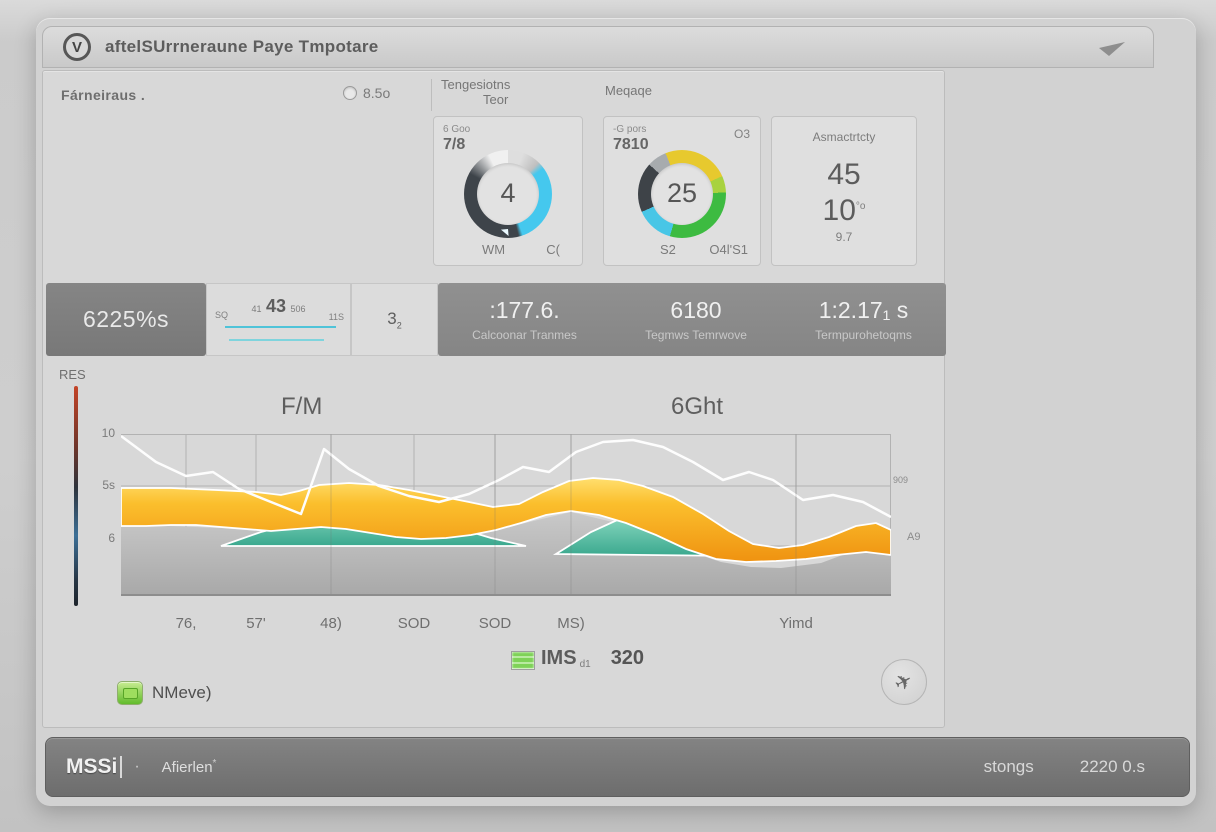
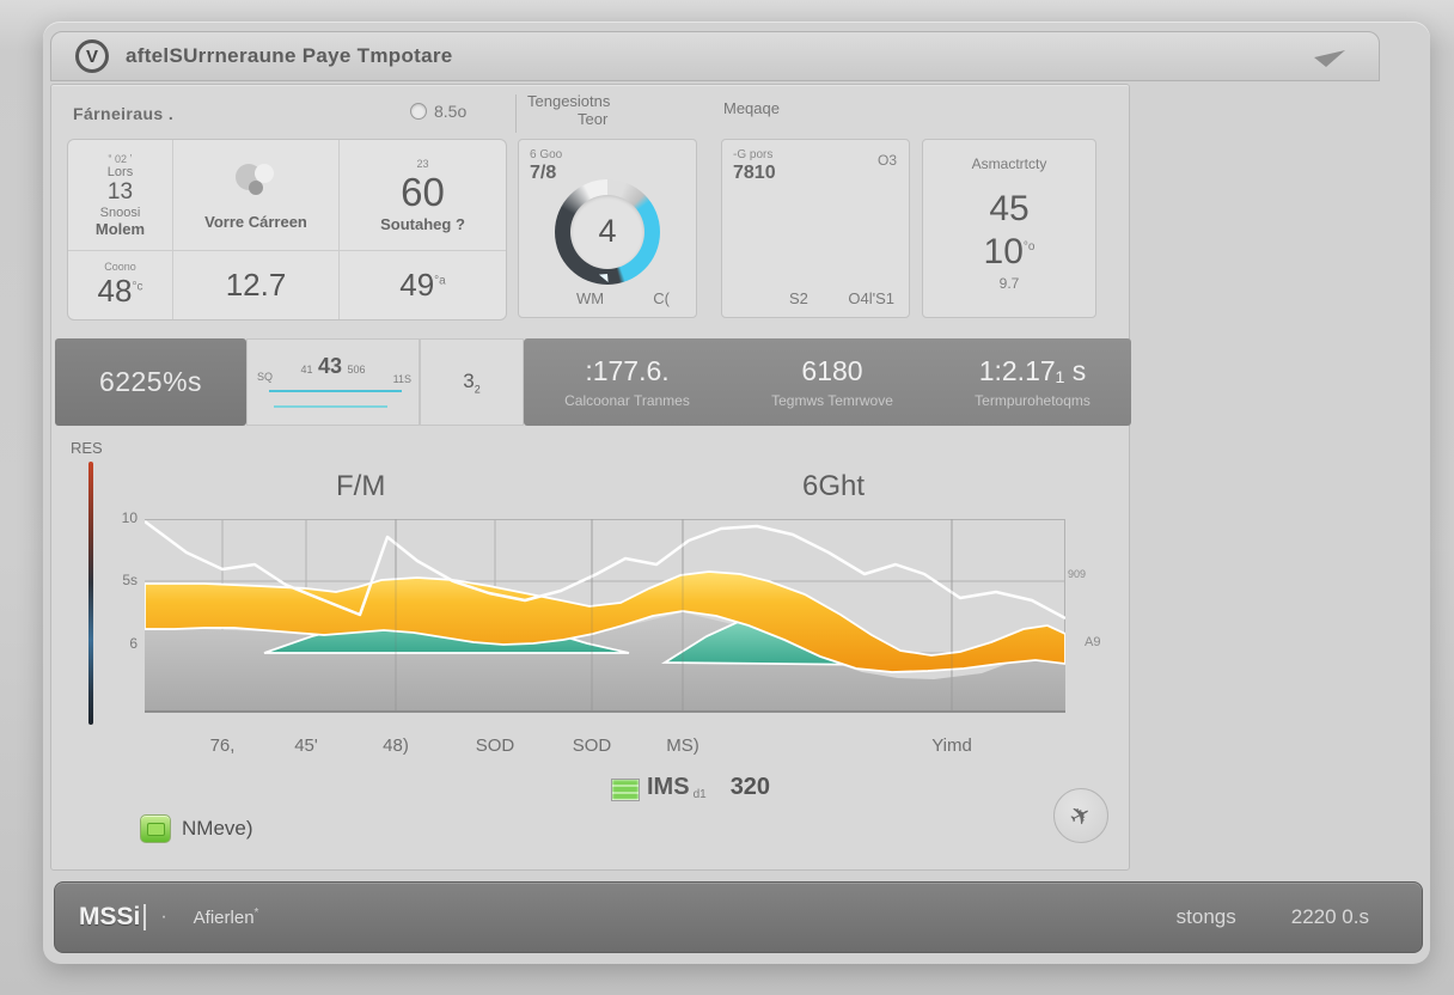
  V
  aftelSUrrneraune Paye Tmpotare
  Fárneiraus .
  8.5o
  Tengesiotns
  Teor
  Meqaqe
+ ‟ 02 ʼ
+ Lors
+ 13
+ Snoosi
+ Molem
+ Vorre Cárreen
+ 23
+ 60
+ Soutaheg ?
+ Coono
+ 48°c
+ 12.7
+ 49°a
  6 Goo
  7/8
  4
  WM
  C(
  -G pors
  7810
  O3
- 25
  S2
  O4l'S1
  Asmactrtcty
  45
  10°o
  9.7
  6225%s
  41 43 506
  SQ
  11S
  32
  :177.6.
  Calcoonar Tranmes
  6180
  Tegmws Temrwove
  1:2.17₁ s
  Termpurohetoqms
  RES
  F/M
  6Ght
  10
  5s
  6
  76,
- 57'
+ 45'
  48)
  SOD
  SOD
  MS)
  Yimd
  909
  A9
  IMS
  d1
  320
  NMeve)
  MSSi
  ·
  Afierlen*
  stongs
  2220 0.s
